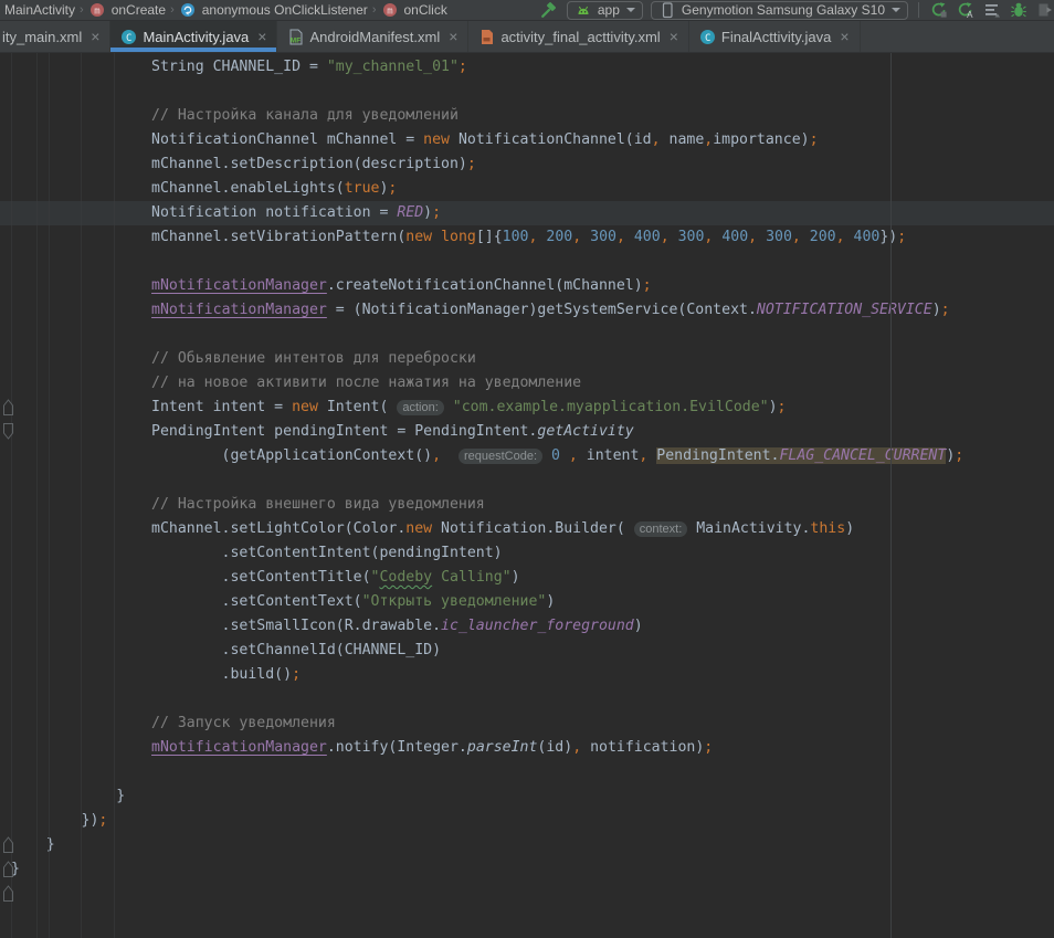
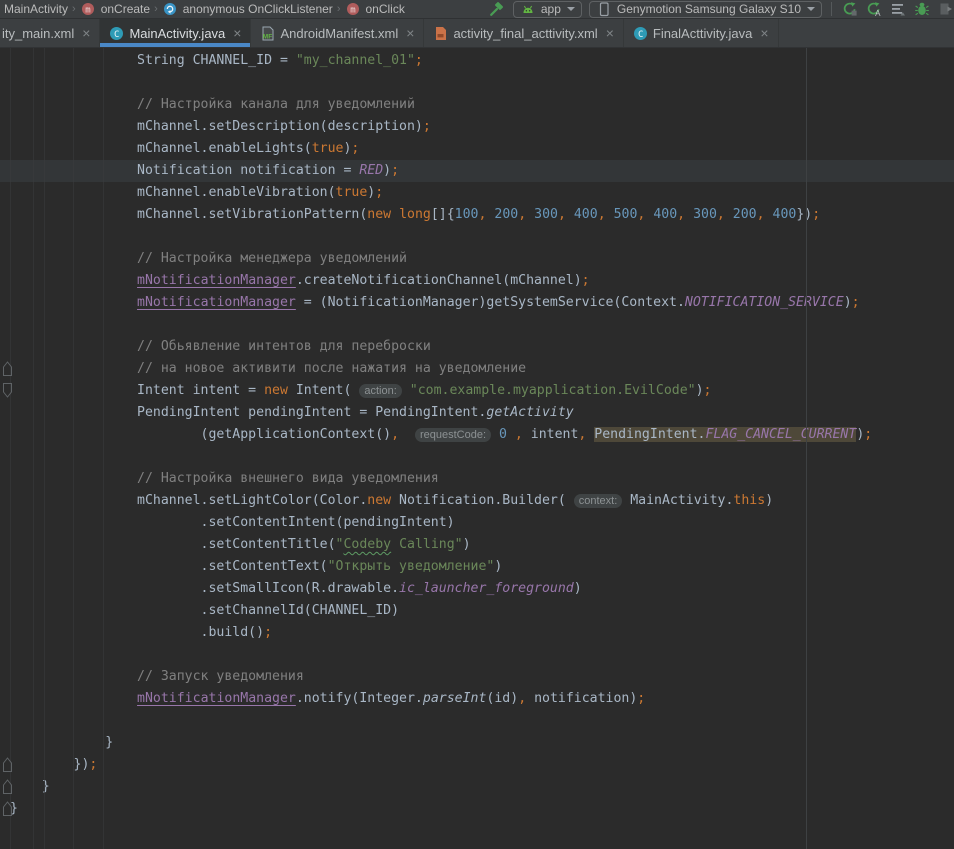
  MainActivity
  ›
  m
  onCreate
  ›
  anonymous OnClickListener
  ›
  m
  onClick
  app
  Genymotion Samsung Galaxy S10
  A
  ity_main.xml
  ×
  C
  MainActivity.java
  ×
  AndroidManifest.xml
  ×
  activity_final_acttivity.xml
  ×
  C
  FinalActtivity.java
  ×
  String CHANNEL_ID = "my_channel_01";
  // Настройка канала для уведомлений
- NotificationChannel mChannel = new NotificationChannel(id, name,importance);
  mChannel.setDescription(description);
  mChannel.enableLights(true);
  Notification notification = RED);
+ mChannel.enableVibration(true);
- mChannel.setVibrationPattern(new long[]{100, 200, 300, 400, 300, 400, 300, 200, 400});
+ mChannel.setVibrationPattern(new long[]{100, 200, 300, 400, 500, 400, 300, 200, 400});
+ // Настройка менеджера уведомлений
  mNotificationManager.createNotificationChannel(mChannel);
  mNotificationManager = (NotificationManager)getSystemService(Context.NOTIFICATION_SERVICE);
  // Обьявление интентов для переброски
  // на новое активити после нажатия на уведомление
  Intent intent = new Intent( action: "com.example.myapplication.EvilCode");
  PendingIntent pendingIntent = PendingIntent.getActivity
  (getApplicationContext(), requestCode: 0 , intent, PendingIntent.FLAG_CANCEL_CURRENT);
  // Настройка внешнего вида уведомления
  mChannel.setLightColor(Color.new Notification.Builder( context: MainActivity.this)
  .setContentIntent(pendingIntent)
  .setContentTitle("Codeby Calling")
  .setContentText("Открыть уведомление")
  .setSmallIcon(R.drawable.ic_launcher_foreground)
  .setChannelId(CHANNEL_ID)
  .build();
  // Запуск уведомления
  mNotificationManager.notify(Integer.parseInt(id), notification);
  }
  });
  }
  }
